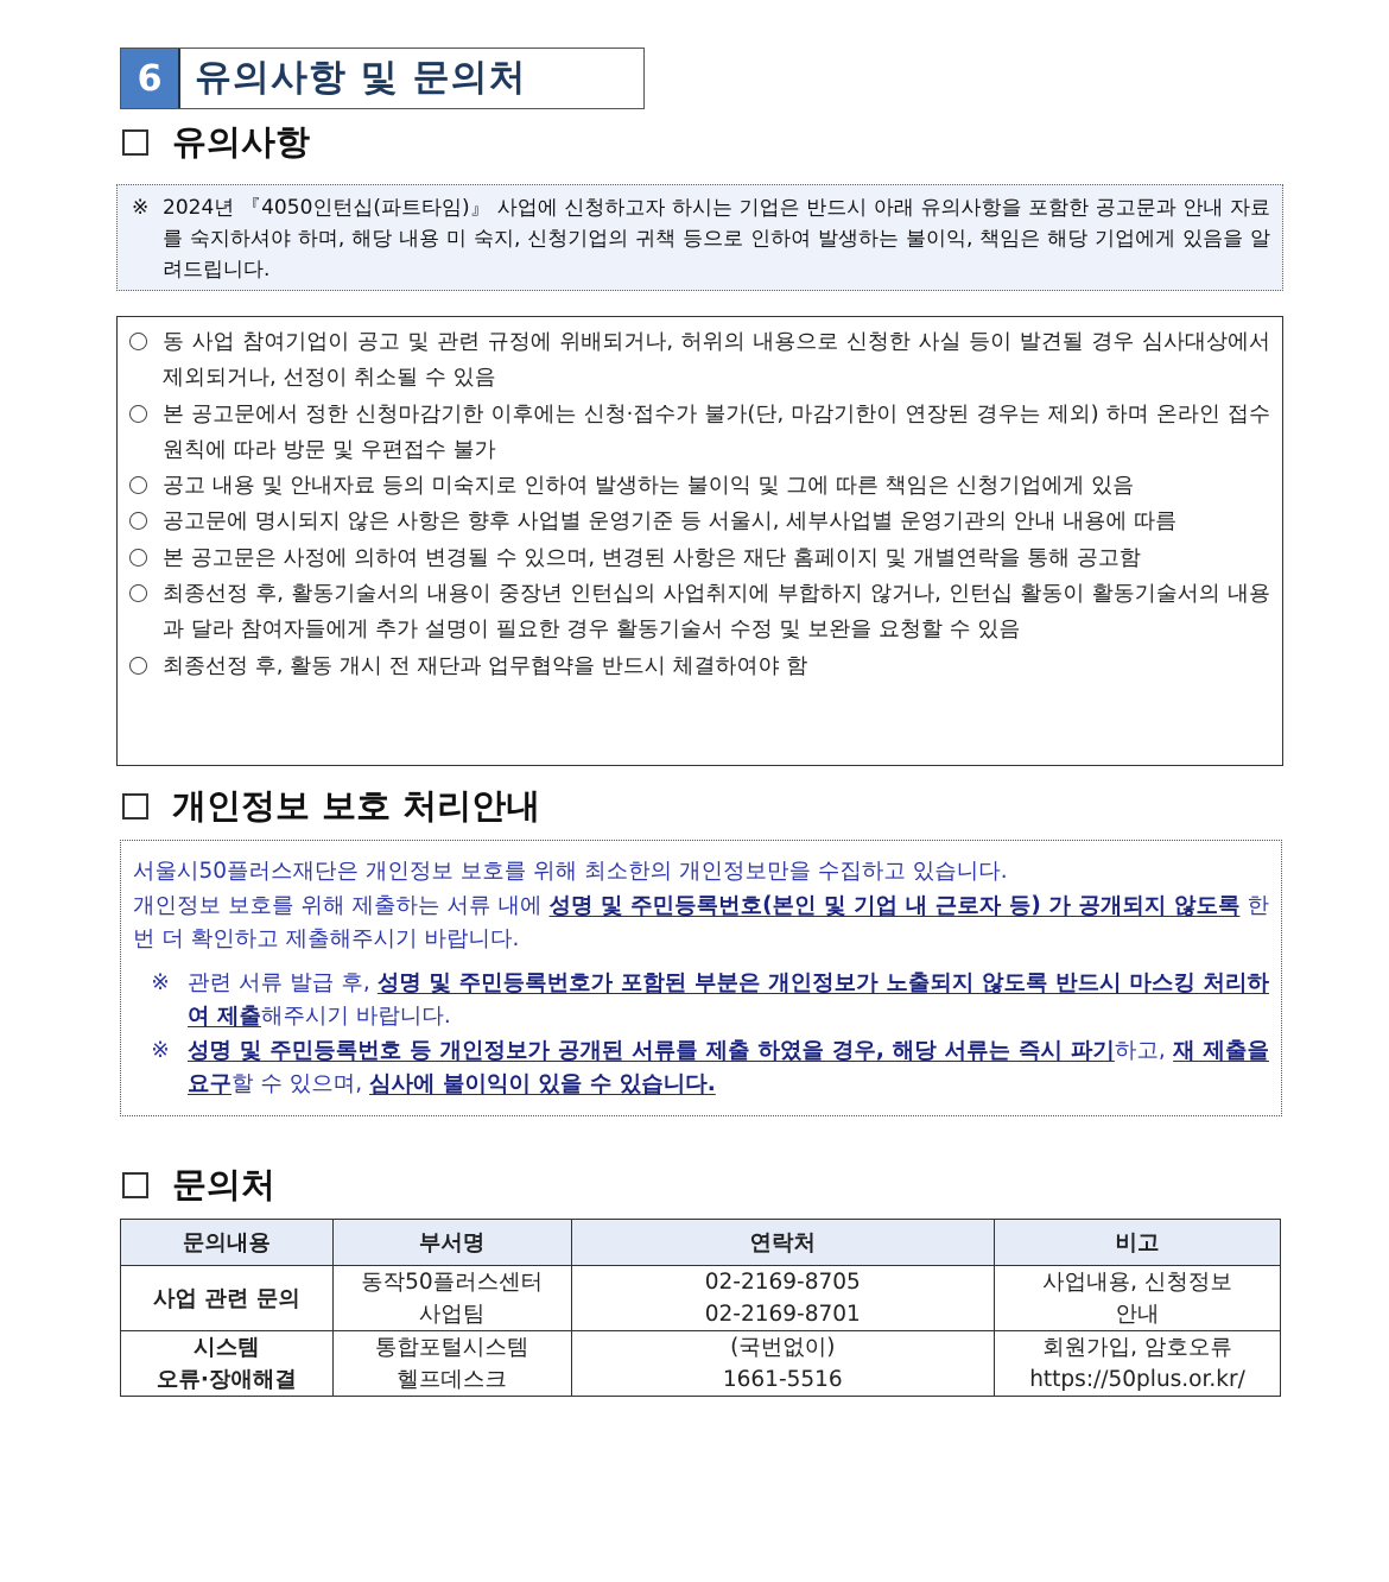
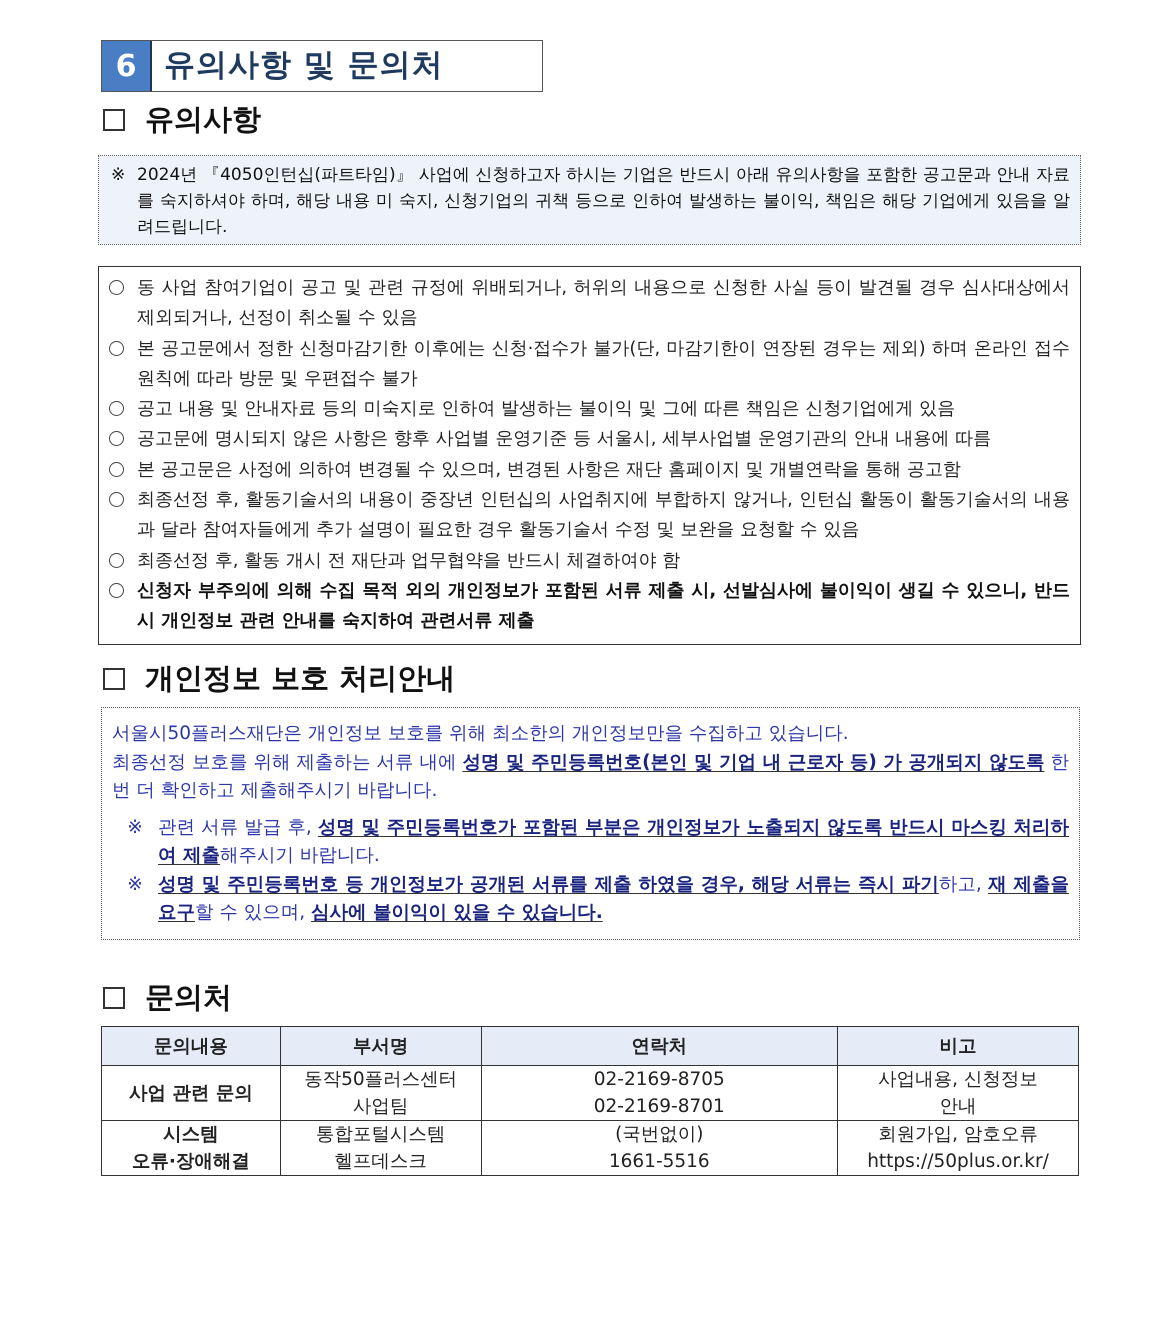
  6
  유의사항 및 문의처
  유의사항
  ※
  2024년 『4050인턴십(파트타임)』 사업에 신청하고자 하시는 기업은 반드시 아래 유의사항을 포함한 공고문과 안내 자료를 숙지하셔야 하며, 해당 내용 미 숙지, 신청기업의 귀책 등으로 인하여 발생하는 불이익, 책임은 해당 기업에게 있음을 알려드립니다.
  동 사업 참여기업이 공고 및 관련 규정에 위배되거나, 허위의 내용으로 신청한 사실 등이 발견될 경우 심사대상에서 제외되거나, 선정이 취소될 수 있음
  본 공고문에서 정한 신청마감기한 이후에는 신청·접수가 불가(단, 마감기한이 연장된 경우는 제외) 하며 온라인 접수 원칙에 따라 방문 및 우편접수 불가
  공고 내용 및 안내자료 등의 미숙지로 인하여 발생하는 불이익 및 그에 따른 책임은 신청기업에게 있음
  공고문에 명시되지 않은 사항은 향후 사업별 운영기준 등 서울시, 세부사업별 운영기관의 안내 내용에 따름
  본 공고문은 사정에 의하여 변경될 수 있으며, 변경된 사항은 재단 홈페이지 및 개별연락을 통해 공고함
  최종선정 후, 활동기술서의 내용이 중장년 인턴십의 사업취지에 부합하지 않거나, 인턴십 활동이 활동기술서의 내용과 달라 참여자들에게 추가 설명이 필요한 경우 활동기술서 수정 및 보완을 요청할 수 있음
  최종선정 후, 활동 개시 전 재단과 업무협약을 반드시 체결하여야 함
+ 신청자 부주의에 의해 수집 목적 외의 개인정보가 포함된 서류 제출 시, 선발심사에 불이익이 생길 수 있으니, 반드시 개인정보 관련 안내를 숙지하여 관련서류 제출
  개인정보 보호 처리안내
  서울시50플러스재단은 개인정보 보호를 위해 최소한의 개인정보만을 수집하고 있습니다.
- 개인정보 보호를 위해 제출하는 서류 내에 성명 및 주민등록번호(본인 및 기업 내 근로자 등) 가 공개되지 않도록 한 번 더 확인하고 제출해주시기 바랍니다.
+ 최종선정 보호를 위해 제출하는 서류 내에 성명 및 주민등록번호(본인 및 기업 내 근로자 등) 가 공개되지 않도록 한 번 더 확인하고 제출해주시기 바랍니다.
  ※
  관련 서류 발급 후, 성명 및 주민등록번호가 포함된 부분은 개인정보가 노출되지 않도록 반드시 마스킹 처리하여 제출해주시기 바랍니다.
  ※
  성명 및 주민등록번호 등 개인정보가 공개된 서류를 제출 하였을 경우, 해당 서류는 즉시 파기하고, 재 제출을 요구할 수 있으며, 심사에 불이익이 있을 수 있습니다.
  문의처
  문의내용	부서명	연락처	비고
  사업 관련 문의	동작50플러스센터사업팀	02-2169-870502-2169-8701	사업내용, 신청정보안내
  시스템오류·장애해결	통합포털시스템헬프데스크	(국번없이)1661-5516	회원가입, 암호오류https://50plus.or.kr/
